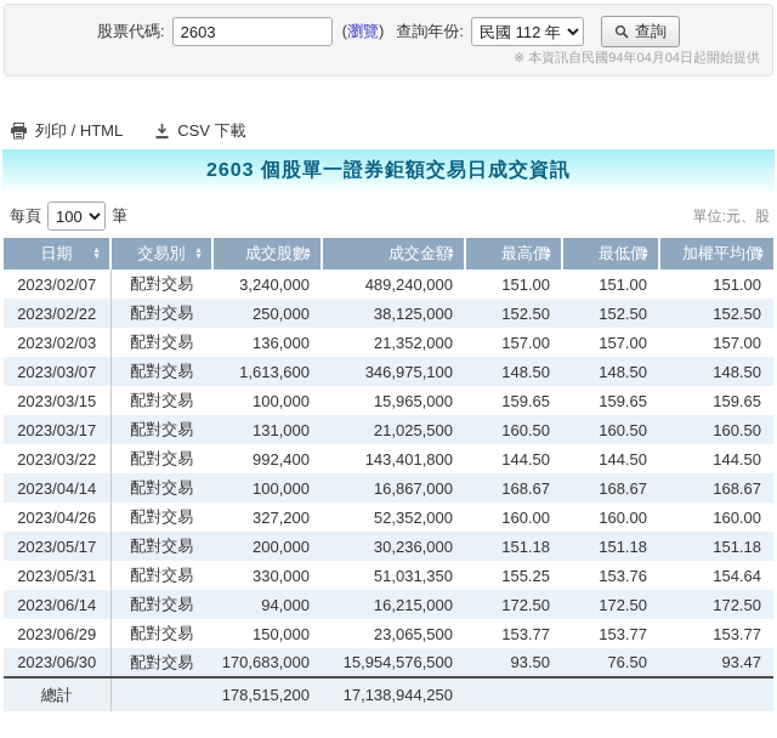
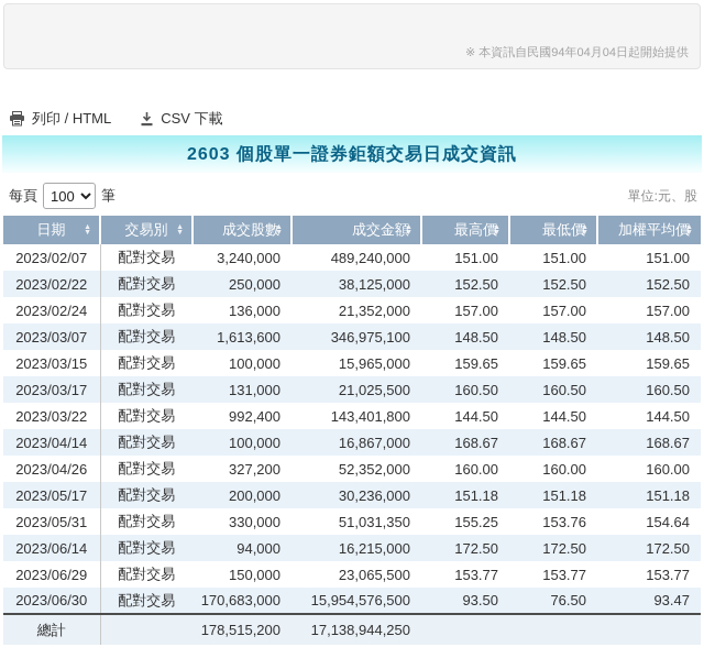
- 股票代碼:
- 2603
- (瀏覽)
- 查詢年份:
- 民國 112 年
- 查詢
  ※ 本資訊自民國94年04月04日起開始提供
  列印 / HTML
  CSV 下載
  2603 個股單一證券鉅額交易日成交資訊
  每頁
  100
  筆
  單位:元、股
  2023/02/07	配對交易	3,240,000	489,240,000	151.00	151.00	151.00
  2023/02/22	配對交易	250,000	38,125,000	152.50	152.50	152.50
- 2023/02/03	配對交易	136,000	21,352,000	157.00	157.00	157.00
+ 2023/02/24	配對交易	136,000	21,352,000	157.00	157.00	157.00
  2023/03/07	配對交易	1,613,600	346,975,100	148.50	148.50	148.50
  2023/03/15	配對交易	100,000	15,965,000	159.65	159.65	159.65
  2023/03/17	配對交易	131,000	21,025,500	160.50	160.50	160.50
  2023/03/22	配對交易	992,400	143,401,800	144.50	144.50	144.50
  2023/04/14	配對交易	100,000	16,867,000	168.67	168.67	168.67
  2023/04/26	配對交易	327,200	52,352,000	160.00	160.00	160.00
  2023/05/17	配對交易	200,000	30,236,000	151.18	151.18	151.18
  2023/05/31	配對交易	330,000	51,031,350	155.25	153.76	154.64
  2023/06/14	配對交易	94,000	16,215,000	172.50	172.50	172.50
  2023/06/29	配對交易	150,000	23,065,500	153.77	153.77	153.77
  2023/06/30	配對交易	170,683,000	15,954,576,500	93.50	76.50	93.47
  總計		178,515,200	17,138,944,250
